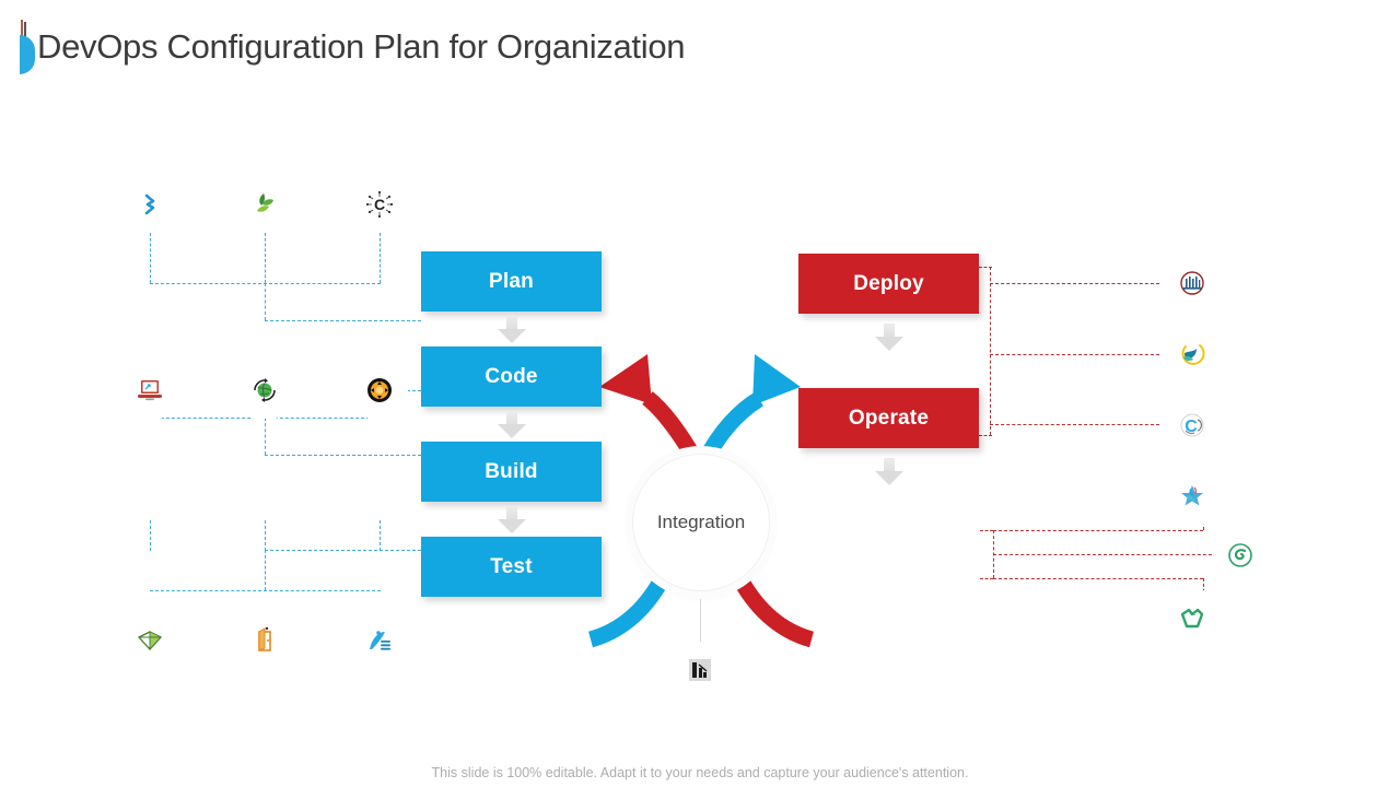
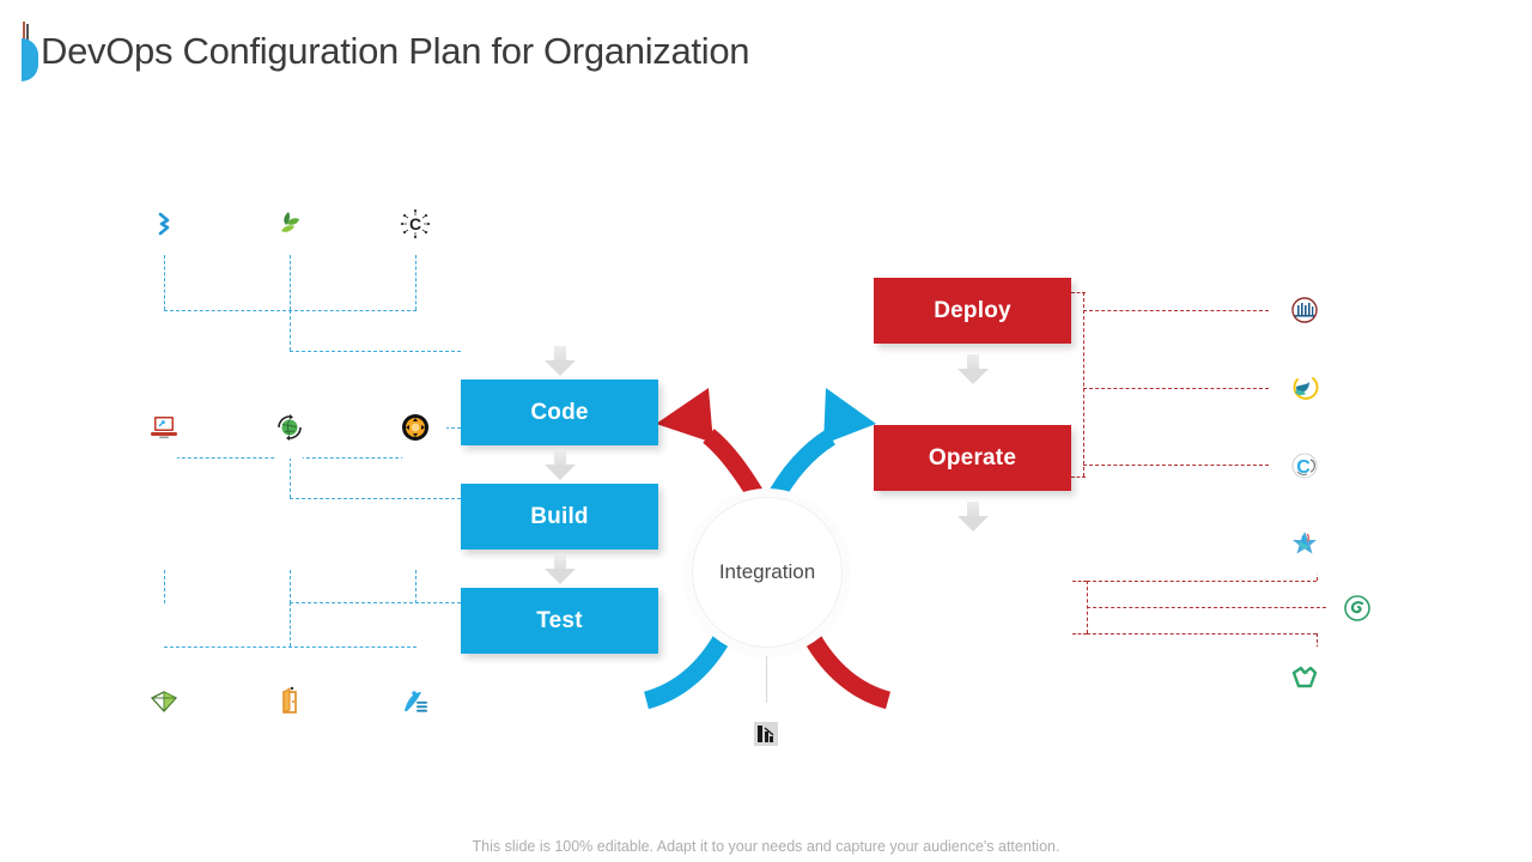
  DevOps Configuration Plan for Organization
- Plan
  Code
  Build
  Test
  Deploy
  Operate
  Integration
  C
  C
  This slide is 100% editable. Adapt it to your needs and capture your audience's attention.
